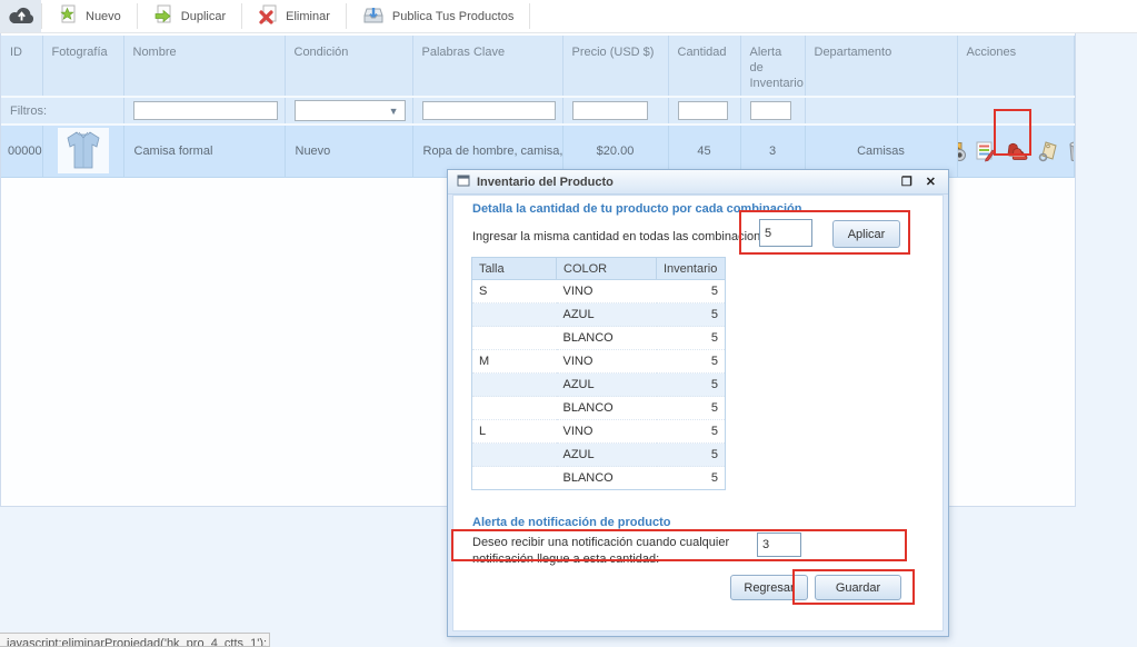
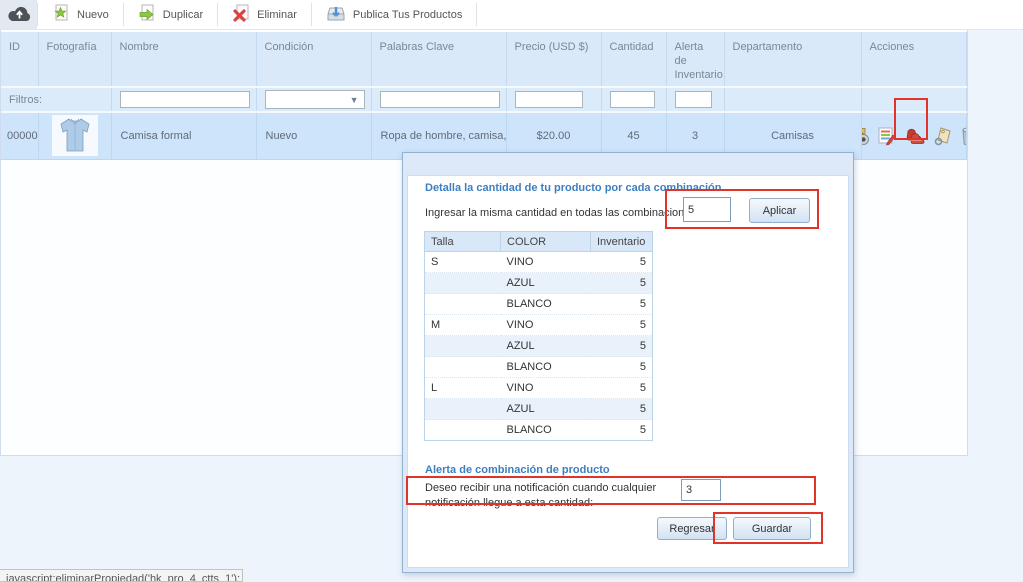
  Nuevo
  Duplicar
  Eliminar
  Publica Tus Productos
  ID	Fotografía	Nombre	Condición	Palabras Clave	Precio (USD $)	Cantidad	Alerta de Inventario	Departamento	Acciones
  Filtros:		▼
  00000		Camisa formal	Nuevo	Ropa de hombre, camisa,	$20.00	45	3	Camisas
- Inventario del Producto
- ❐
- ✕
  Detalla la cantidad de tu producto por cada combinación.
  Ingresar la misma cantidad en todas las combinacion
  5
  Aplicar
  Talla	COLOR	Inventario
  S	VINO	5
  	AZUL	5
  	BLANCO	5
  M	VINO	5
  	AZUL	5
  	BLANCO	5
  L	VINO	5
  	AZUL	5
  	BLANCO	5
- Alerta de notificación de producto
+ Alerta de combinación de producto
  Deseo recibir una notificación cuando cualquier notificación llegue a esta cantidad:
  3
  Regresar
  Guardar
  javascript:eliminarPropiedad('hk_pro_4_ctts_1');
